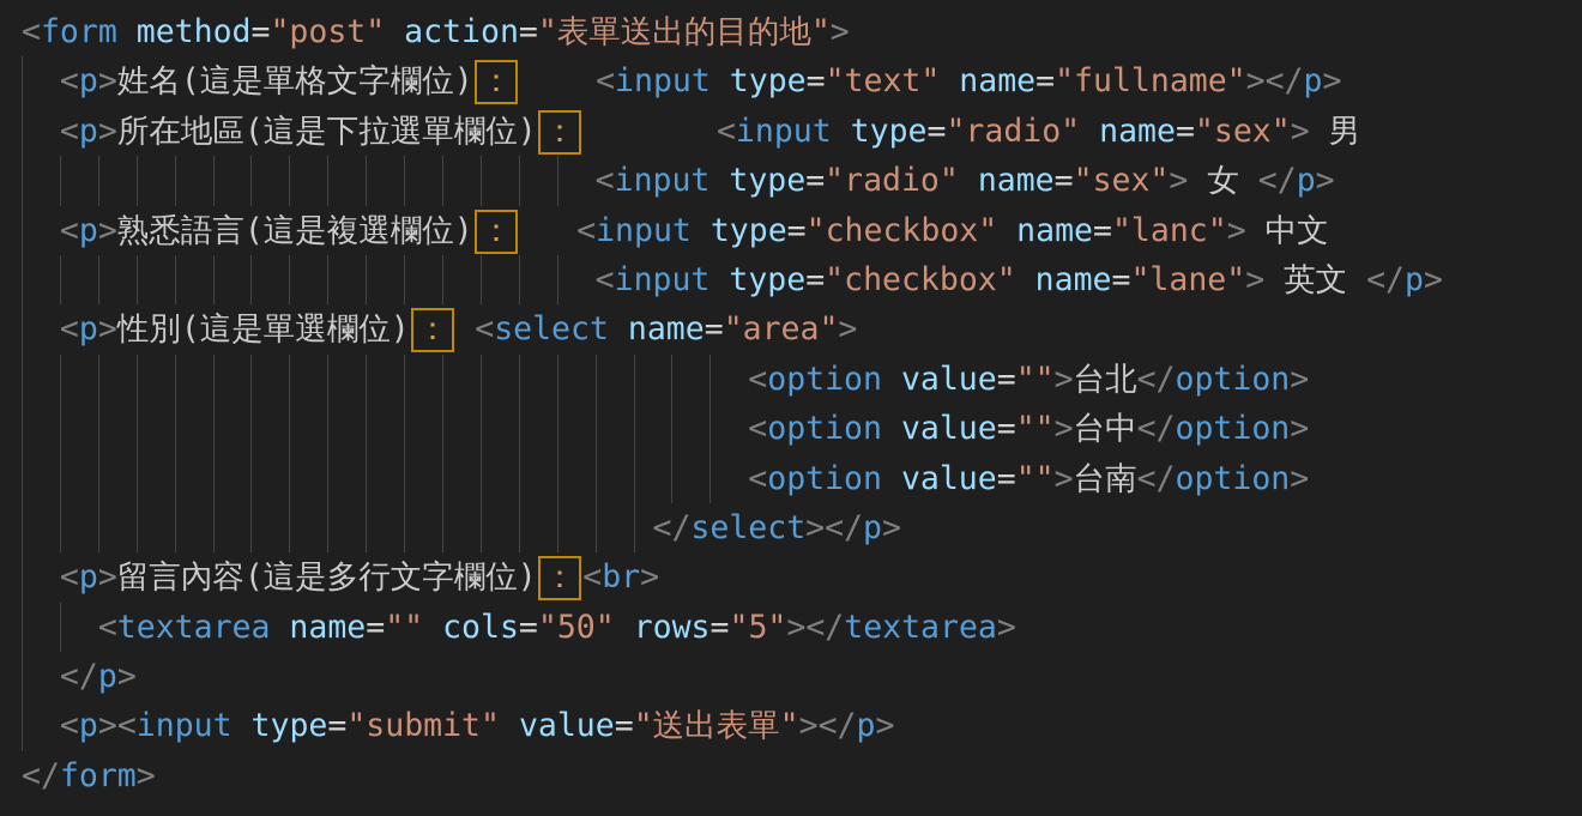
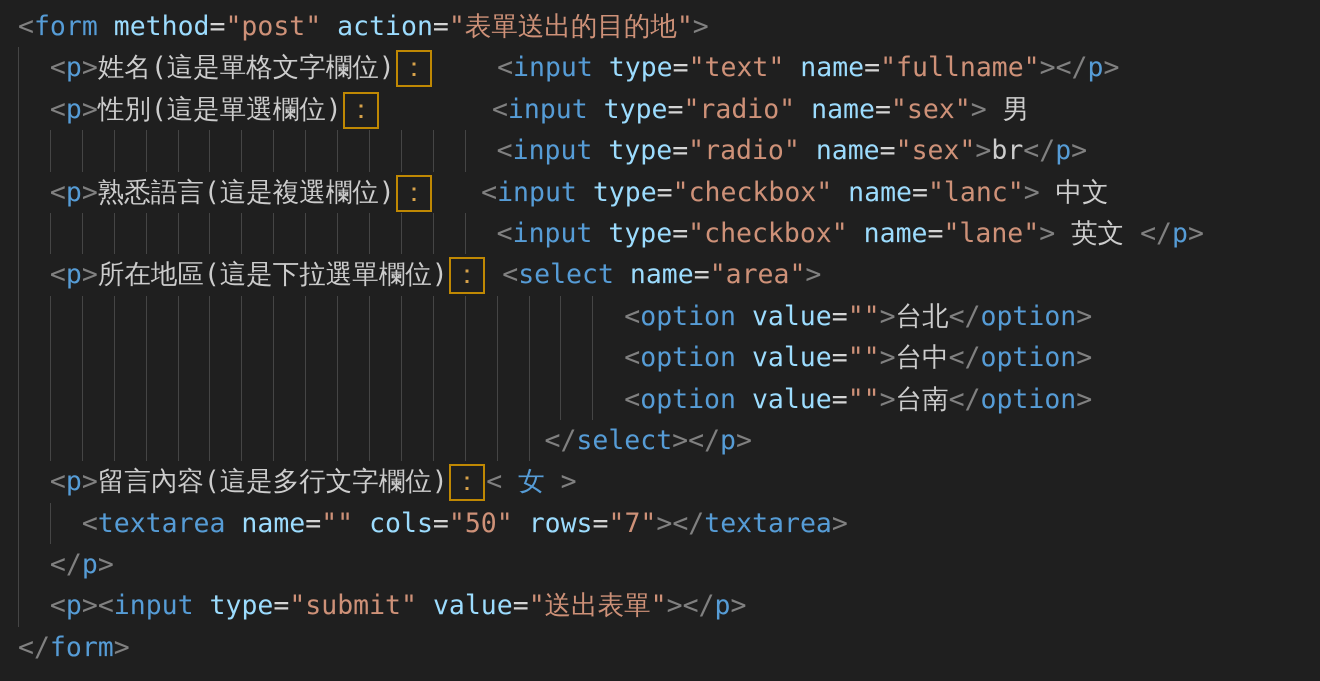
  <form method="post" action="表單送出的目的地">
  <p>姓名(這是單格文字欄位) ： <input type="text" name="fullname"></p>
- <p>所在地區(這是下拉選單欄位) ： <input type="radio" name="sex"> 男
+ <p>性別(這是單選欄位) ： <input type="radio" name="sex"> 男
- <input type="radio" name="sex"> 女 </p>
+ <input type="radio" name="sex">br</p>
  <p>熟悉語言(這是複選欄位) ： <input type="checkbox" name="lanc"> 中文
  <input type="checkbox" name="lane"> 英文 </p>
- <p>性別(這是單選欄位) ： <select name="area">
+ <p>所在地區(這是下拉選單欄位) ： <select name="area">
  <option value="">台北</option>
  <option value="">台中</option>
  <option value="">台南</option>
  </select></p>
- <p>留言內容(這是多行文字欄位) ： <br>
+ <p>留言內容(這是多行文字欄位) ： < 女 >
- <textarea name="" cols="50" rows="5"></textarea>
+ <textarea name="" cols="50" rows="7"></textarea>
  </p>
  <p><input type="submit" value="送出表單"></p>
  </form>
